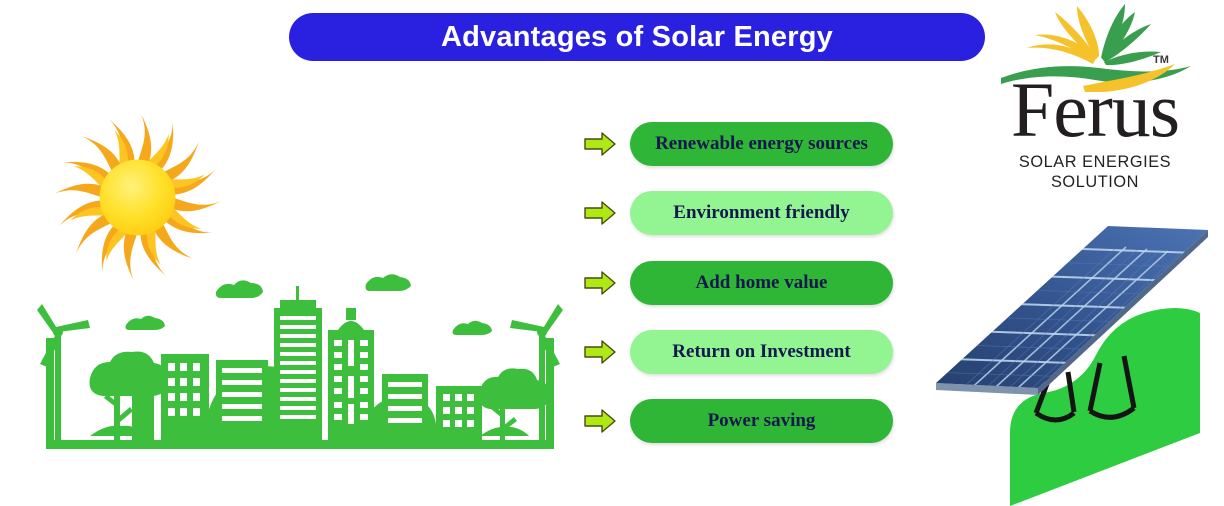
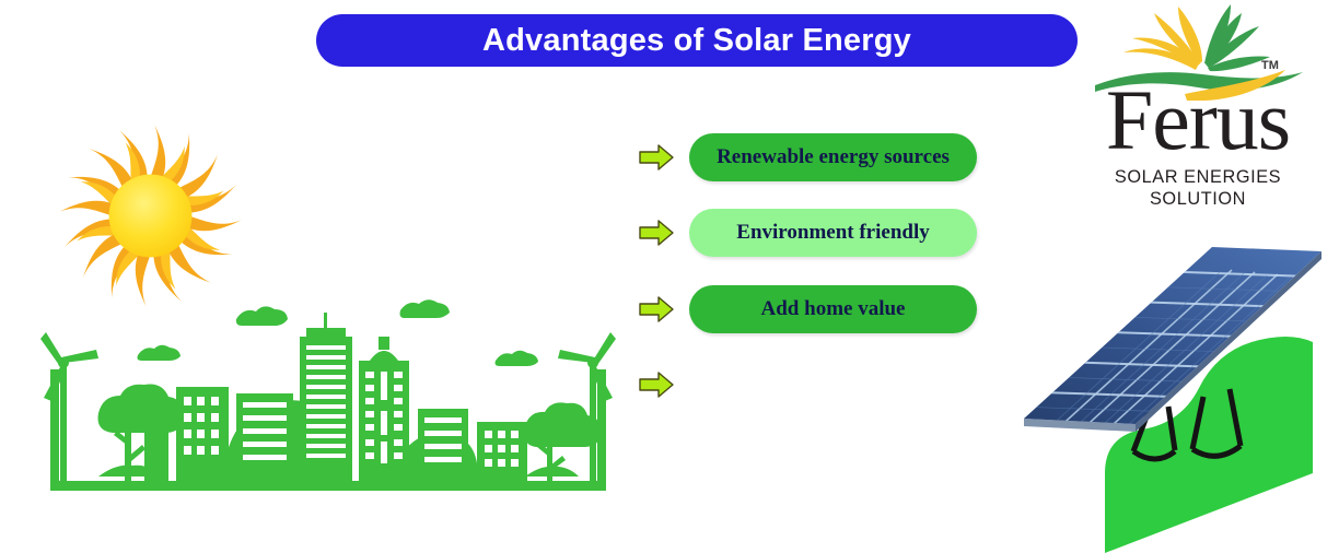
  Advantages of Solar Energy
  Renewable energy sources
  Environment friendly
  Add home value
- Return on Investment
- Power saving
  TM
  Ferus
  SOLAR ENERGIES SOLUTION
